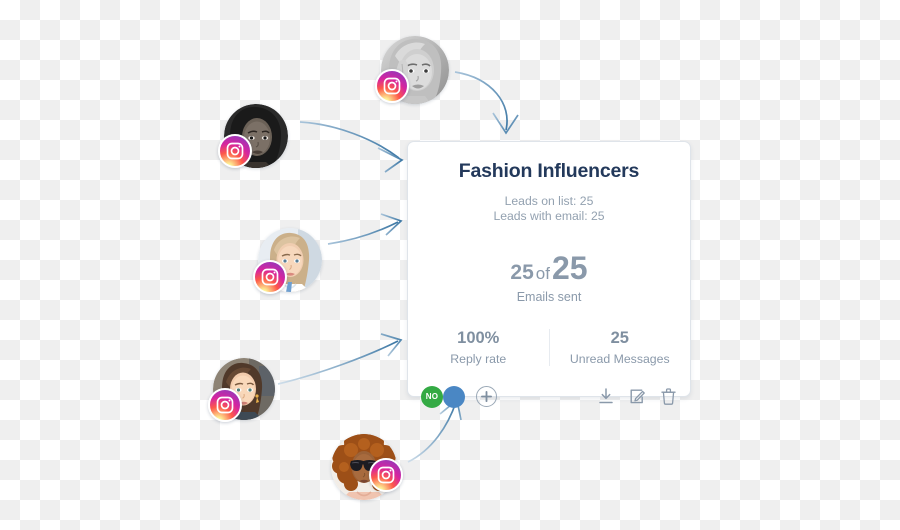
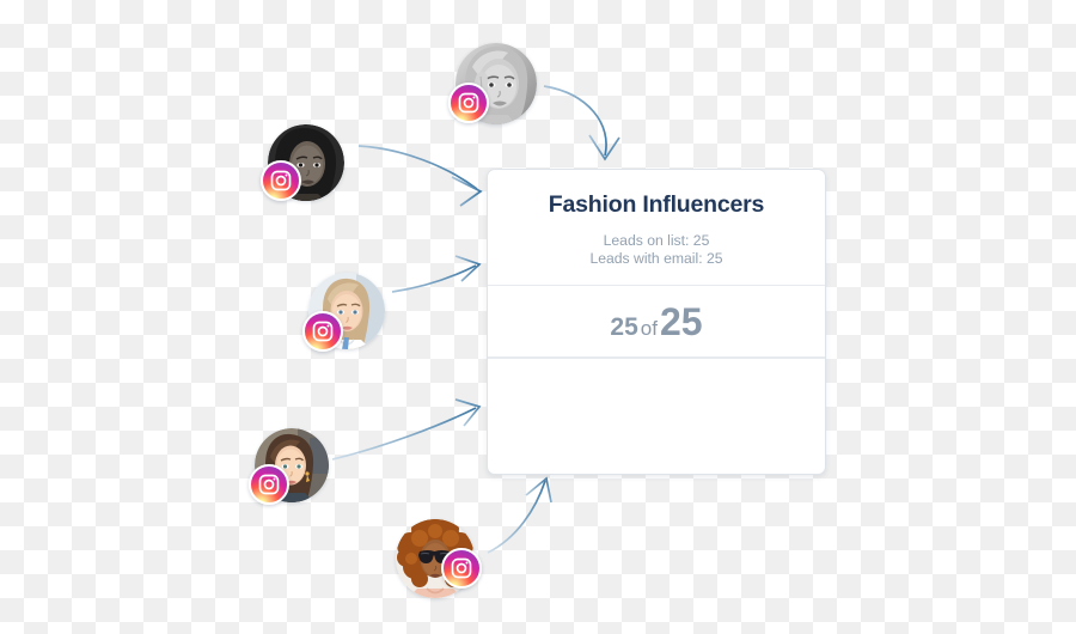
  Fashion Influencers
  Leads on list: 25
  Leads with email: 25
  25of25
- Emails sent
- 100%
- Reply rate
- 25
- Unread Messages
- NO
